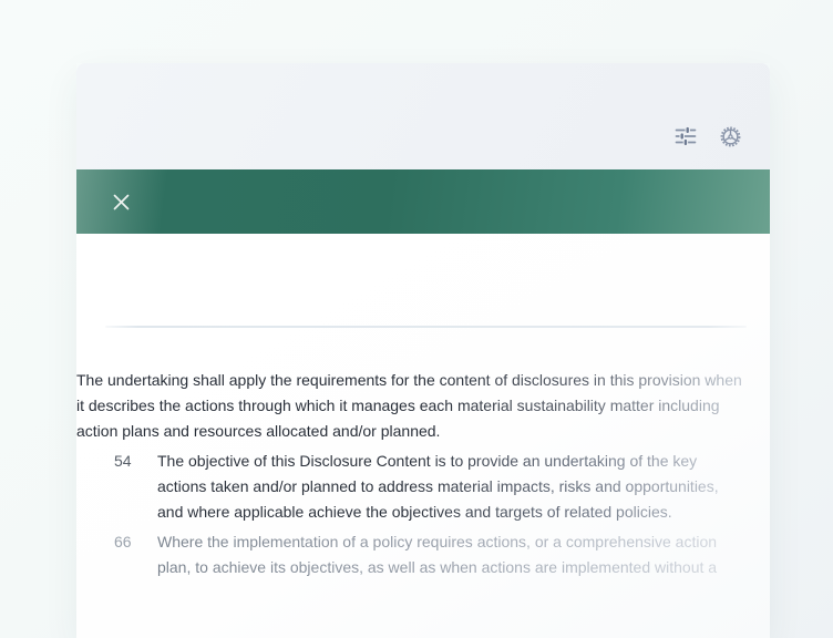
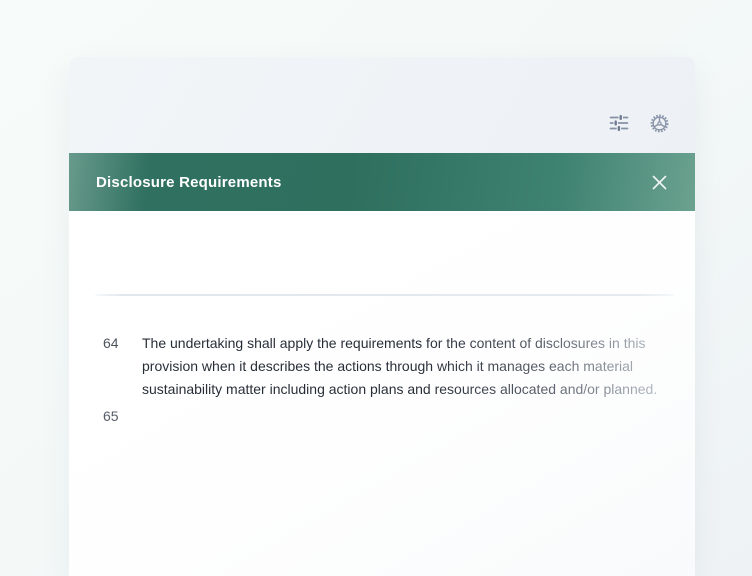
+ Disclosure Requirements
+ 64
  The undertaking shall apply the requirements for the content of disclosures in this provision when it describes the actions through which it manages each material sustainability matter including action plans and resources allocated and/or planned.
- 54
+ 65
- The objective of this Disclosure Content is to provide an undertaking of the key actions taken and/or planned to address material impacts, risks and opportunities, and where applicable achieve the objectives and targets of related policies.
- 66
- Where the implementation of a policy requires actions, or a comprehensive action plan, to achieve its objectives, as well as when actions are implemented without a
